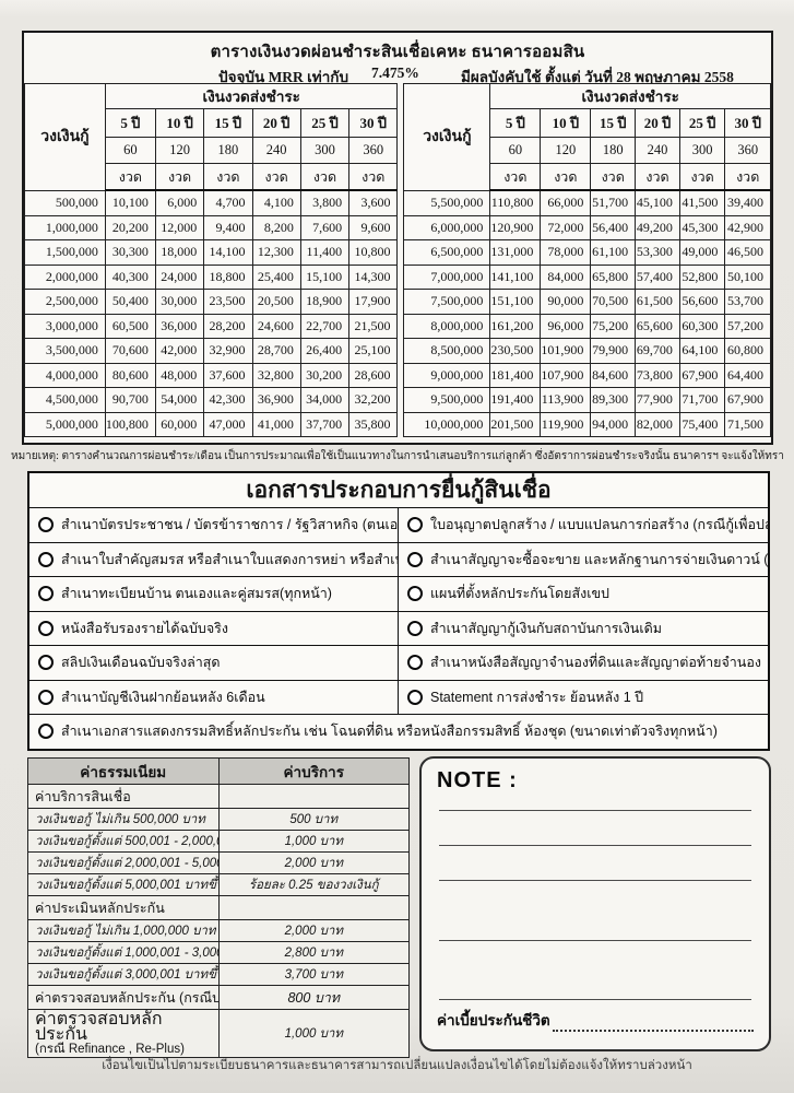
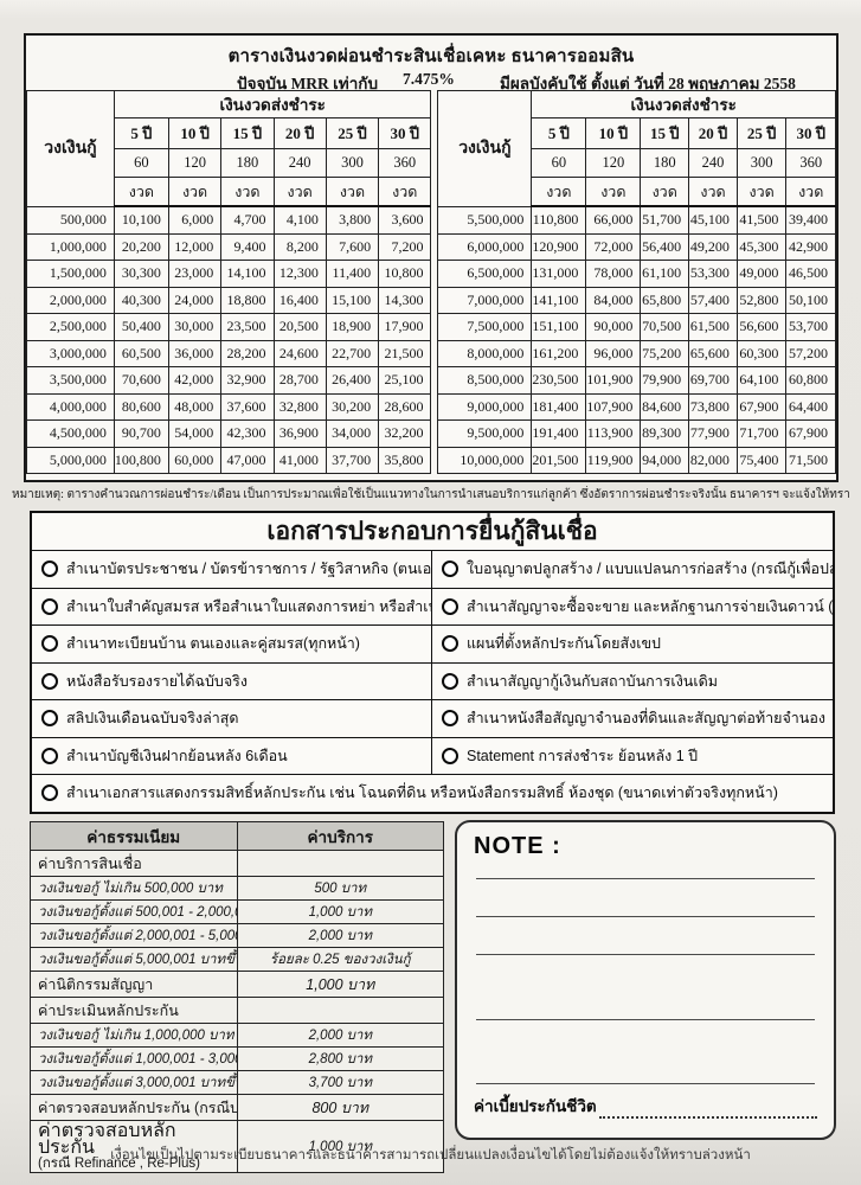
  ตารางเงินงวดผ่อนชำระสินเชื่อเคหะ ธนาคารออมสิน
  ปัจจุบัน MRR เท่ากับ
  7.475%
  มีผลบังคับใช้ ตั้งแต่ วันที่ 28 พฤษภาคม 2558
  วงเงินกู้	เงินงวดส่งชำระ
  5 ปี	10 ปี	15 ปี	20 ปี	25 ปี	30 ปี
  60	120	180	240	300	360
  งวด	งวด	งวด	งวด	งวด	งวด
  500,000	10,100	6,000	4,700	4,100	3,800	3,600
- 1,000,000	20,200	12,000	9,400	8,200	7,600	9,600
+ 1,000,000	20,200	12,000	9,400	8,200	7,600	7,200
- 1,500,000	30,300	18,000	14,100	12,300	11,400	10,800
+ 1,500,000	30,300	23,000	14,100	12,300	11,400	10,800
- 2,000,000	40,300	24,000	18,800	25,400	15,100	14,300
+ 2,000,000	40,300	24,000	18,800	16,400	15,100	14,300
  2,500,000	50,400	30,000	23,500	20,500	18,900	17,900
  3,000,000	60,500	36,000	28,200	24,600	22,700	21,500
  3,500,000	70,600	42,000	32,900	28,700	26,400	25,100
  4,000,000	80,600	48,000	37,600	32,800	30,200	28,600
  4,500,000	90,700	54,000	42,300	36,900	34,000	32,200
  5,000,000	100,800	60,000	47,000	41,000	37,700	35,800
  วงเงินกู้	เงินงวดส่งชำระ
  5 ปี	10 ปี	15 ปี	20 ปี	25 ปี	30 ปี
  60	120	180	240	300	360
  งวด	งวด	งวด	งวด	งวด	งวด
  5,500,000	110,800	66,000	51,700	45,100	41,500	39,400
  6,000,000	120,900	72,000	56,400	49,200	45,300	42,900
  6,500,000	131,000	78,000	61,100	53,300	49,000	46,500
  7,000,000	141,100	84,000	65,800	57,400	52,800	50,100
  7,500,000	151,100	90,000	70,500	61,500	56,600	53,700
  8,000,000	161,200	96,000	75,200	65,600	60,300	57,200
  8,500,000	230,500	101,900	79,900	69,700	64,100	60,800
  9,000,000	181,400	107,900	84,600	73,800	67,900	64,400
  9,500,000	191,400	113,900	89,300	77,900	71,700	67,900
  10,000,000	201,500	119,900	94,000	82,000	75,400	71,500
  หมายเหตุ: ตารางคำนวณการผ่อนชำระ/เดือน เป็นการประมาณเพื่อใช้เป็นแนวทางในการนำเสนอบริการแก่ลูกค้า ซึ่งอัตราการผ่อนชำระจริงนั้น ธนาคารฯ จะแจ้งให้ทรา
  เอกสารประกอบการยื่นกู้สินเชื่อ
  สำเนาบัตรประชาชน / บัตรข้าราชการ / รัฐวิสาหกิจ (ตนเอ
  ใบอนุญาตปลูกสร้าง / แบบแปลนการก่อสร้าง (กรณีกู้เพื่อป
  สำเนาสัญญาจะซื้อจะขาย และหลักฐานการจ่ายเงินดาวน์ (
  สำเนาทะเบียนบ้าน ตนเองและคู่สมรส(ทุกหน้า)
  แผนที่ตั้งหลักประกันโดยสังเขป
  หนังสือรับรองรายได้ฉบับจริง
  สำเนาสัญญากู้เงินกับสถาบันการเงินเดิม
  สลิปเงินเดือนฉบับจริงล่าสุด
  สำเนาหนังสือสัญญาจำนองที่ดินและสัญญาต่อท้ายจำนอง
  สำเนาบัญชีเงินฝากย้อนหลัง 6เดือน
  Statement การส่งชำระ ย้อนหลัง 1 ปี
  สำเนาเอกสารแสดงกรรมสิทธิ์หลักประกัน เช่น โฉนดที่ดิน หรือหนังสือกรรมสิทธิ์ ห้องชุด (ขนาดเท่าตัวจริงทุกหน้า)
  ค่าธรรมเนียม	ค่าบริการ
  ค่าบริการสินเชื่อ
  วงเงินขอกู้ ไม่เกิน 500,000 บาท	500 บาท
  วงเงินขอกู้ตั้งแต่ 500,001 - 2,000,	1,000 บาท
  วงเงินขอกู้ตั้งแต่ 2,000,001 - 5,00	2,000 บาท
  วงเงินขอกู้ตั้งแต่ 5,000,001 บาทขึ้	ร้อยละ 0.25 ของวงเงินกู้
+ ค่านิติกรรมสัญญา	1,000 บาท
  ค่าประเมินหลักประกัน
  วงเงินขอกู้ ไม่เกิน 1,000,000 บาท	2,000 บาท
  วงเงินขอกู้ตั้งแต่ 1,000,001 - 3,00	2,800 บาท
  วงเงินขอกู้ตั้งแต่ 3,000,001 บาทขึ้	3,700 บาท
  ค่าตรวจสอบหลักประกัน (กรณีบ	800 บาท
  ค่าตรวจสอบหลักประกัน(กรณี Refinance , Re-Plus)	1,000 บาท
  NOTE :
  ค่าเบี้ยประกันชีวิต
  เงื่อนไขเป็นไปตามระเบียบธนาคารและธนาคารสามารถเปลี่ยนแปลงเงื่อนไขได้โดยไม่ต้องแจ้งให้ทราบล่วงหน้า
